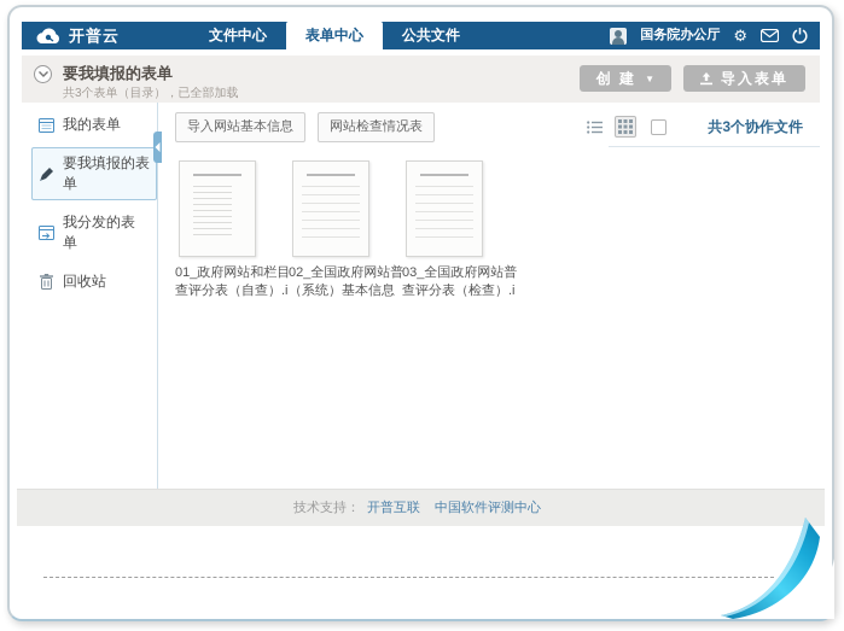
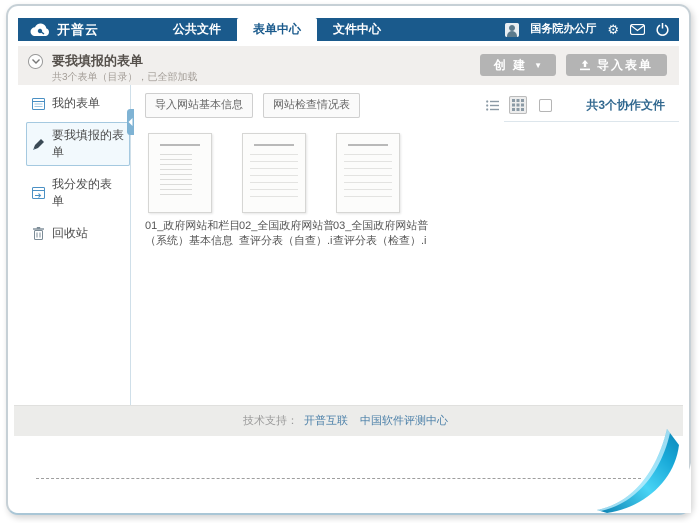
  开普云
- 文件中心
+ 公共文件
  表单中心
- 公共文件
+ 文件中心
  国务院办公厅
  ⚙
  要我填报的表单
  共3个表单（目录），已全部加载
  创 建
  ▼
  导入表单
  我的表单
  要我填报的表单
  我分发的表单
  回收站
  导入网站基本信息
  网站检查情况表
  共3个协作文件
  01_政府网站和栏目
- 查评分表（自查）.i
+ （系统）基本信息
  02_全国政府网站普
- （系统）基本信息
+ 查评分表（自查）.i
  03_全国政府网站普
  查评分表（检查）.i
  技术支持：
  开普互联
  中国软件评测中心
